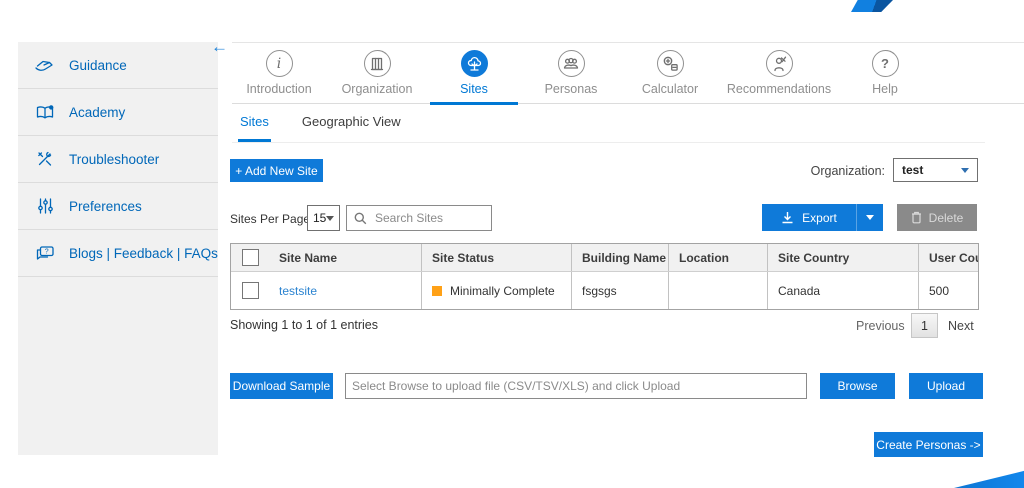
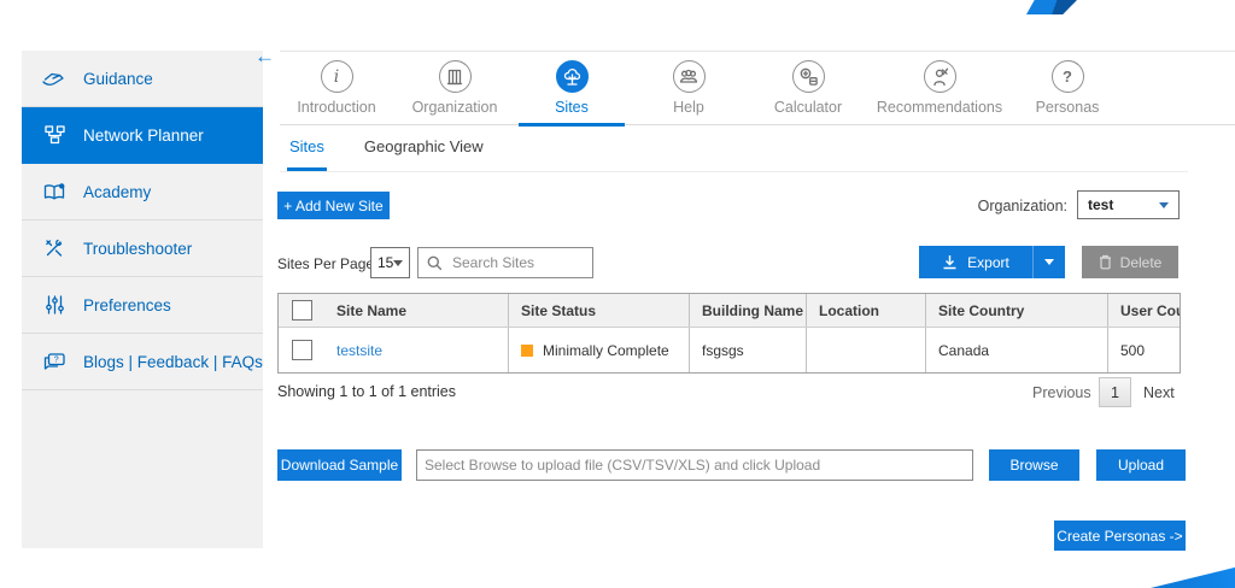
  Guidance
+ Network Planner
  Academy
  Troubleshooter
  Preferences
  Blogs | Feedback | FAQs
  ←
  i
  Introduction
  Organization
  Sites
- Personas
+ Help
  Calculator
  Recommendations
  ?
- Help
+ Personas
  Sites
  Geographic View
  + Add New Site
  Organization:
  test
  Sites Per Pag
  15
  Search Sites
  Export
  Delete
  Site Name
  Site Status
  Building Name
  Location
  Site Country
  testsite
  Minimally Complete
  fsgsgs
  Canada
  500
  Showing 1 to 1 of 1 entries
  Previous
  1
  Next
  Download Sample
  Select Browse to upload file (CSV/TSV/XLS) and click Upload
  Browse
  Upload
  Create Personas ->
